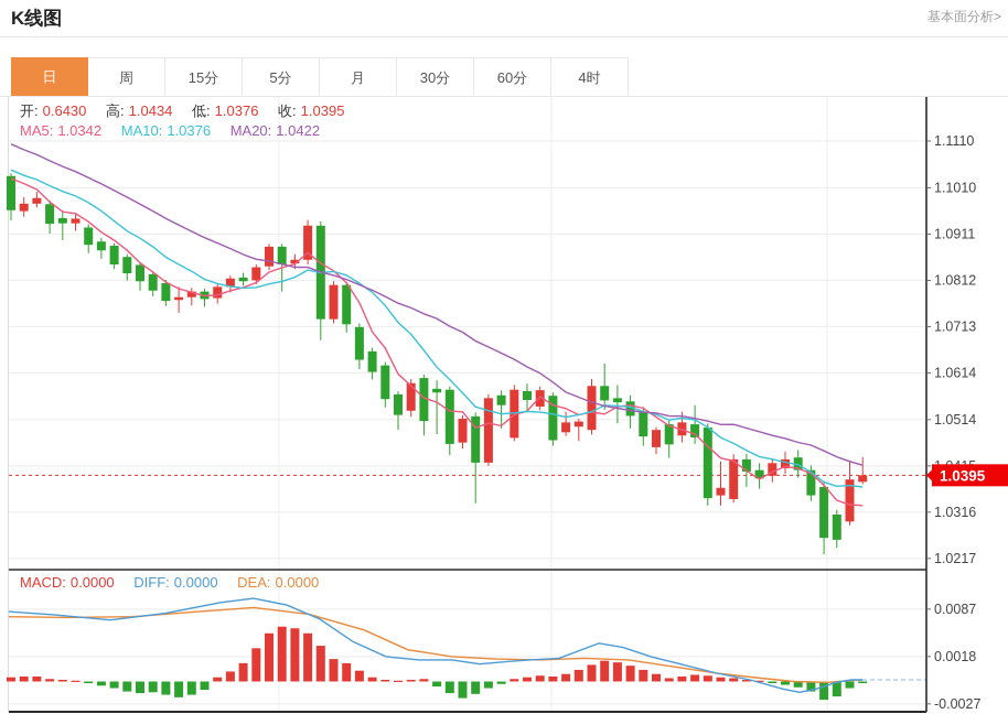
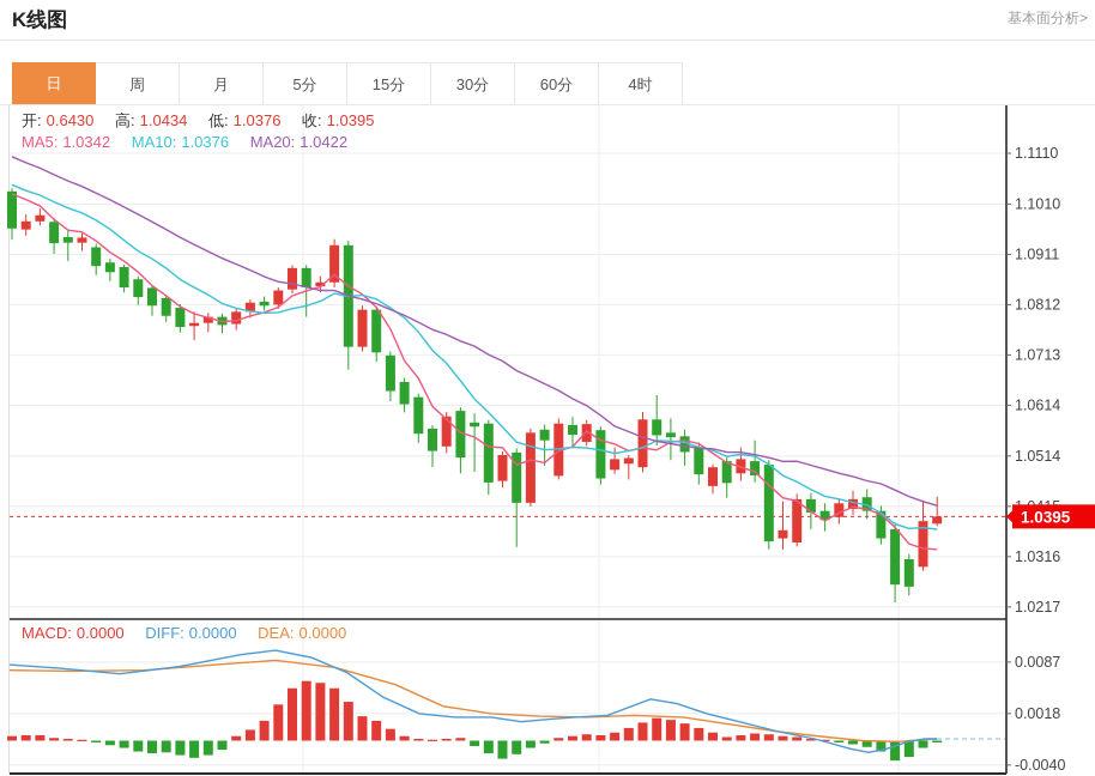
  1.1110
  1.1010
  1.0911
  1.0812
  1.0713
  1.0614
  1.0514
  1.0316
  1.0217
  0.0087
  0.0018
- -0.0027
+ -0.0040
  1.0395
  K线图
  基本面分析>
  日
  周
- 15分
+ 月
  5分
- 月
+ 15分
  30分
  60分
  4时
  开: 0.6430 高: 1.0434 低: 1.0376 收: 1.0395
  MA5: 1.0342 MA10: 1.0376 MA20: 1.0422
  MACD: 0.0000 DIFF: 0.0000 DEA: 0.0000
